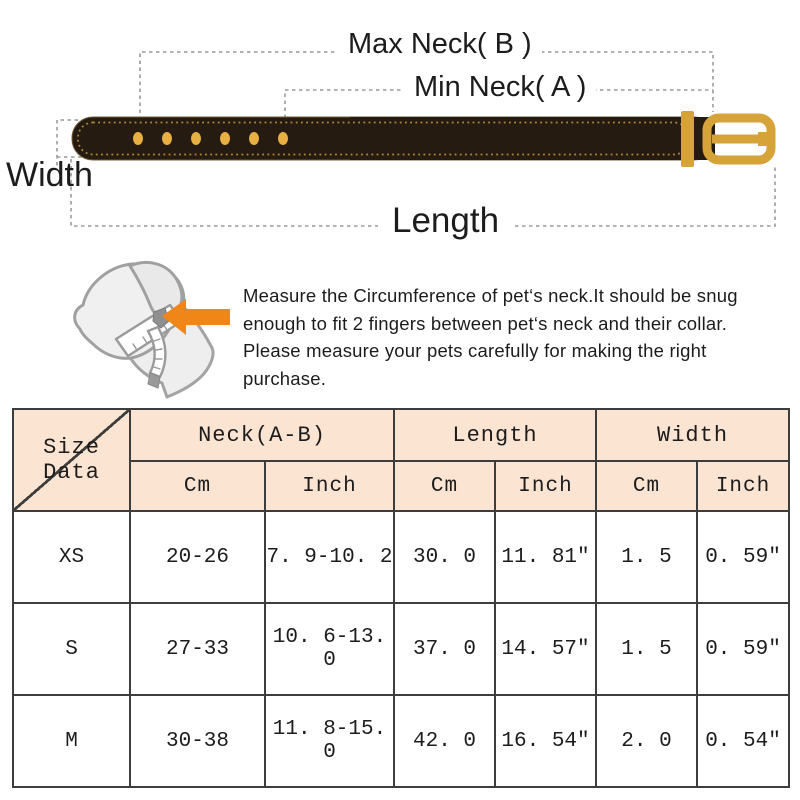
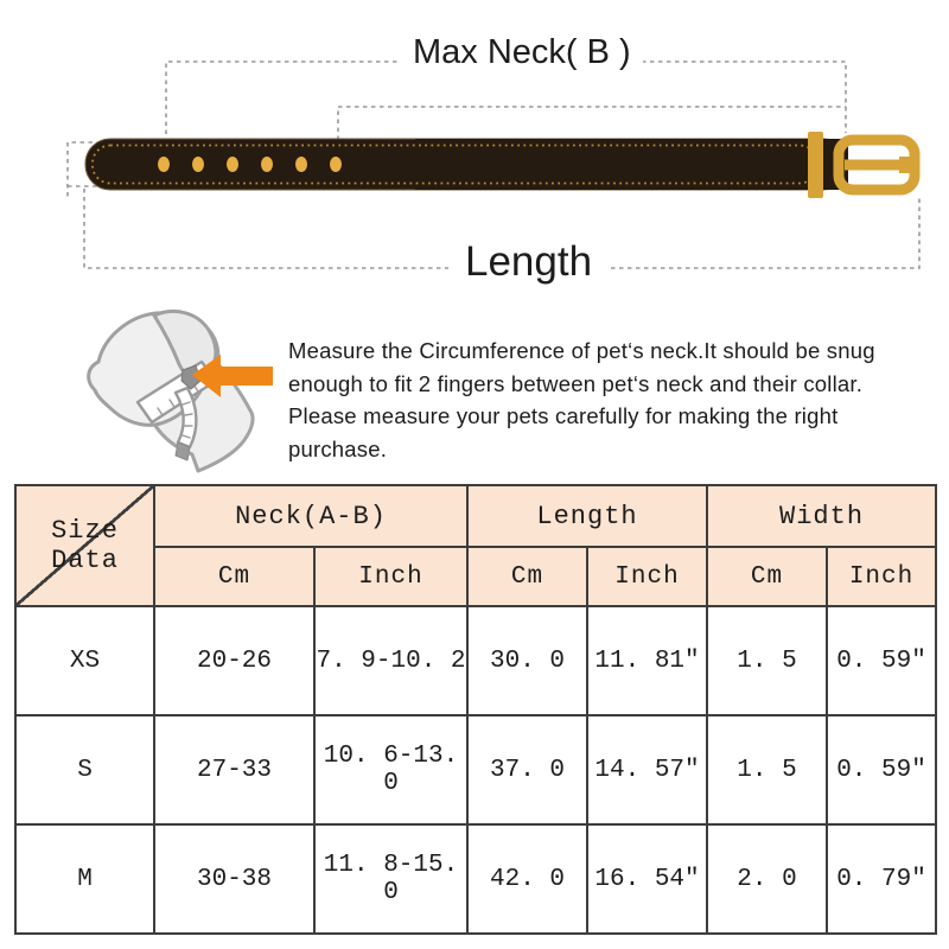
  Max Neck( B )
- Min Neck( A )
- Width
  Length
  Measure the Circumference of pet‘s neck.It should be snug
  enough to fit 2 fingers between pet‘s neck and their collar.
  Please measure your pets carefully for making the right
  purchase.
  Size Data	Neck(A-B)	Length	Width
  Cm	Inch	Cm	Inch	Cm	Inch
  XS	20-26	7. 9-10. 2	30. 0	11. 81″	1. 5	0. 59″
  S	27-33	10. 6-13. 0	37. 0	14. 57″	1. 5	0. 59″
- M	30-38	11. 8-15. 0	42. 0	16. 54″	2. 0	0. 54″
+ M	30-38	11. 8-15. 0	42. 0	16. 54″	2. 0	0. 79″
